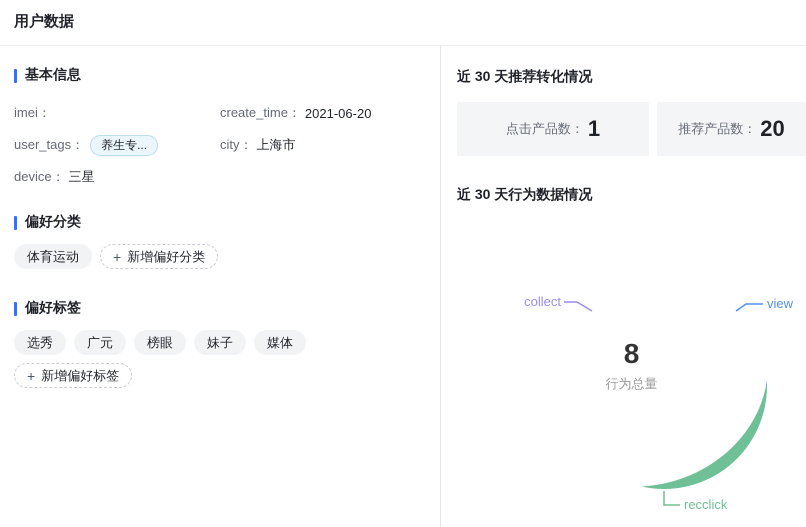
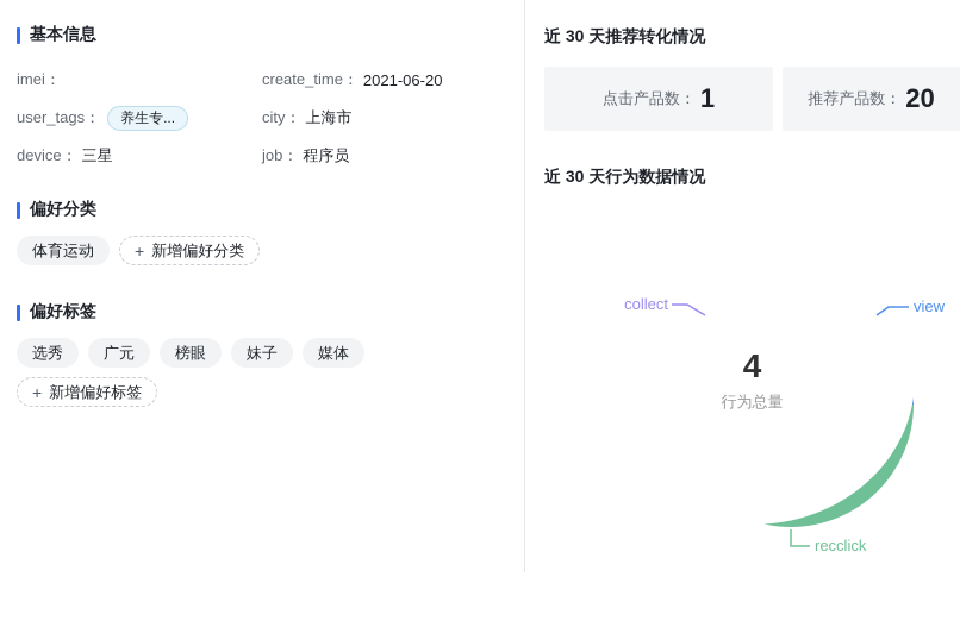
- 用户数据
  基本信息
  imei：
  create_time：
  2021-06-20
  user_tags：
  养生专...
  city：
  上海市
  device：
  三星
+ job：
+ 程序员
  偏好分类
  体育运动
  +
  新增偏好分类
  偏好标签
  选秀
  广元
  榜眼
  妹子
  媒体
  +
  新增偏好标签
  近 30 天推荐转化情况
  点击产品数：
  1
  推荐产品数：
  20
  近 30 天行为数据情况
- 8
+ 4
  行为总量
  collect
  view
  recclick
